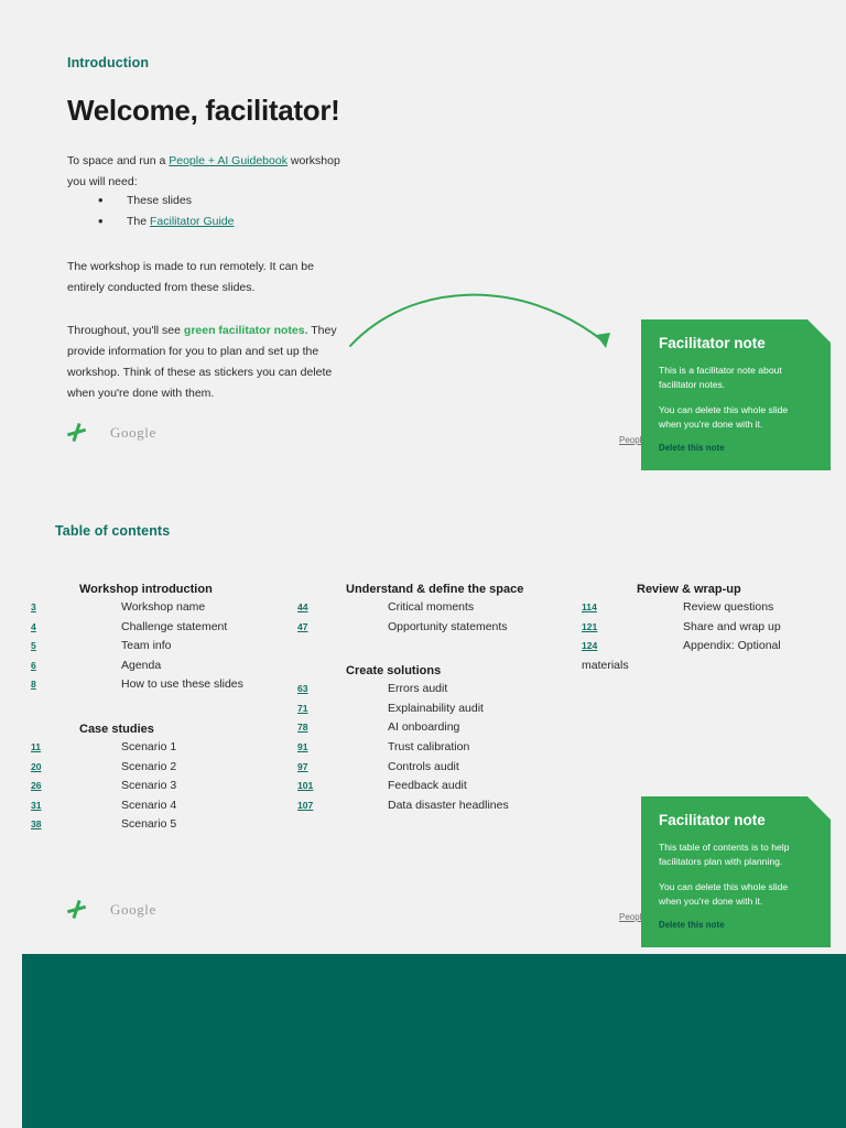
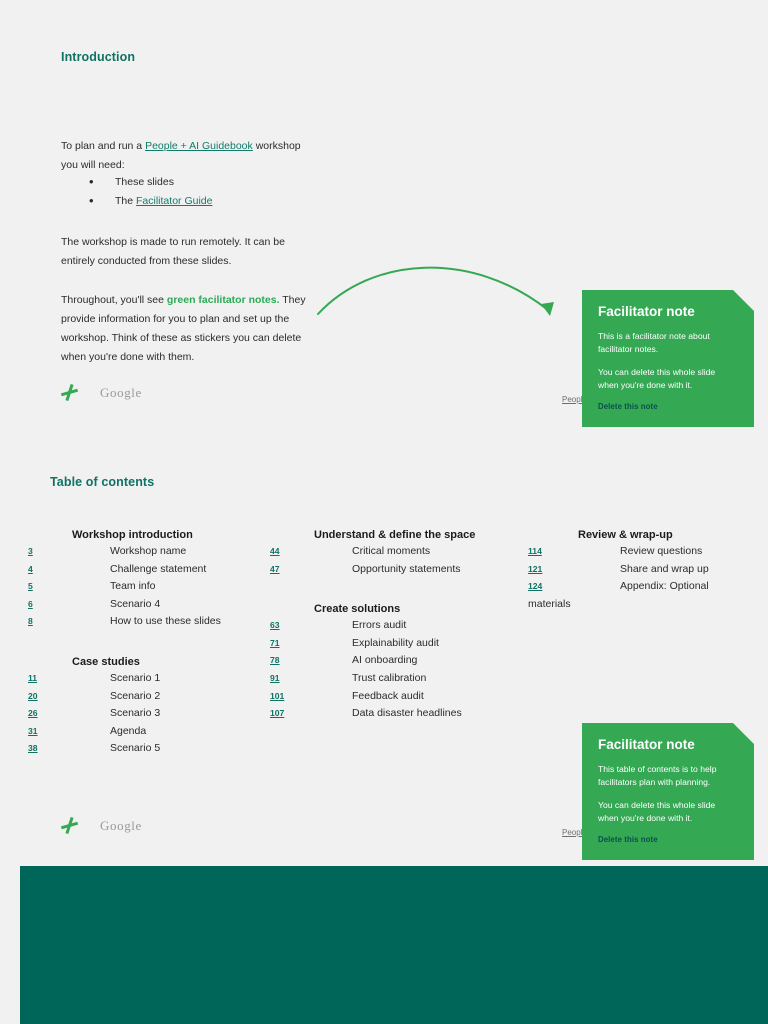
  Introduction
- Welcome, facilitator!
- To space and run a People + AI Guidebook workshop
+ To plan and run a People + AI Guidebook workshop
  you will need:
  These slides
  The Facilitator Guide
  The workshop is made to run remotely. It can be entirely conducted from these slides.
  Throughout, you'll see green facilitator notes. They provide information for you to plan and set up the workshop. Think of these as stickers you can delete when you're done with them.
  Google
  Facilitator note
  This is a facilitator note about facilitator notes.
  You can delete this whole slide when you're done with it.
  Delete this note
  Table of contents
  Workshop introduction
  3
  Workshop name
  4
  Challenge statement
  5
  Team info
  6
- Agenda
+ Scenario 4
  8
  How to use these slides
  Case studies
  11
  Scenario 1
  20
  Scenario 2
  26
  Scenario 3
  31
- Scenario 4
+ Agenda
  38
  Scenario 5
  Understand & define the space
  44
  Critical moments
  47
  Opportunity statements
  Create solutions
  63
  Errors audit
  71
  Explainability audit
  78
  AI onboarding
  91
  Trust calibration
- 97
- Controls audit
  101
  Feedback audit
  107
  Data disaster headlines
  Review & wrap-up
  114
  Review questions
  121
  Share and wrap up
  124
  Appendix: Optional
  materials
  Google
  Facilitator note
  This table of contents is to help facilitators plan with planning.
  You can delete this whole slide when you're done with it.
  Delete this note
